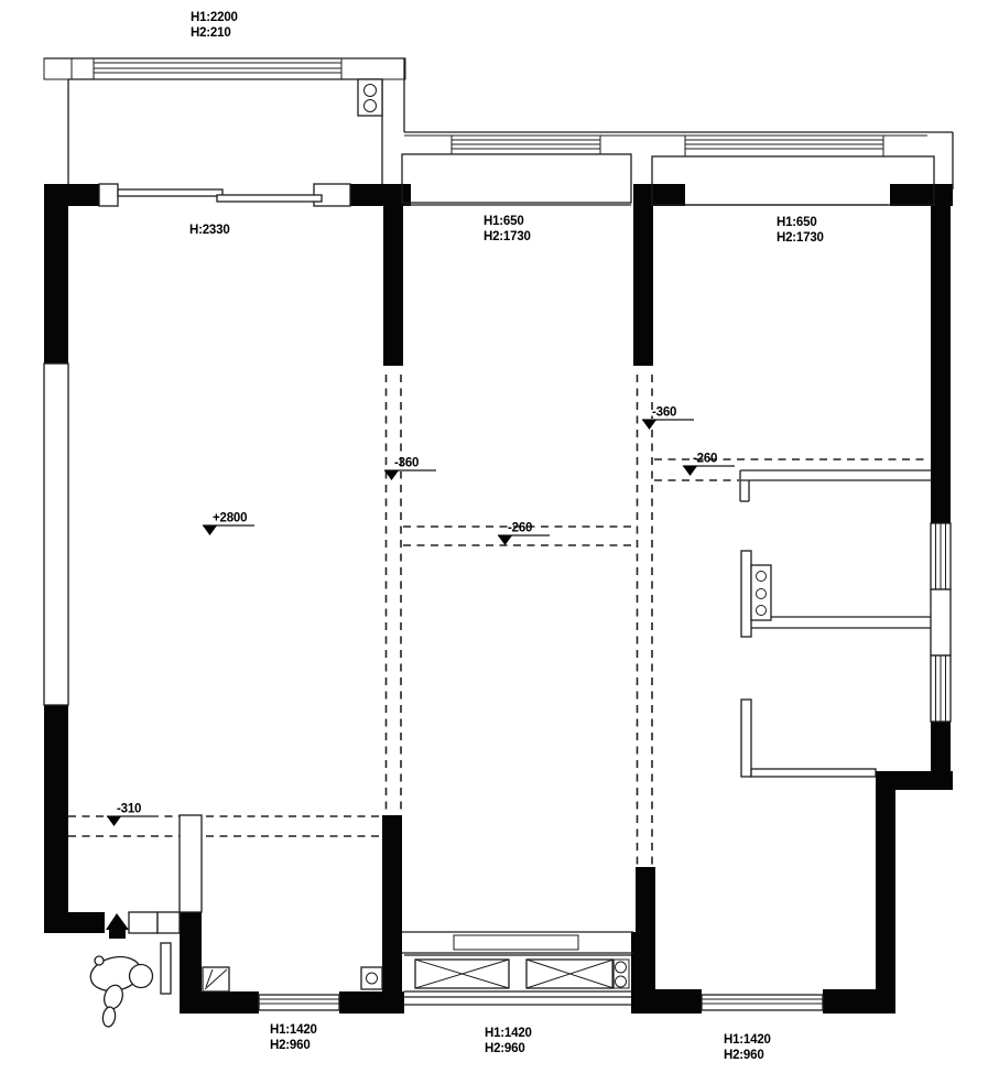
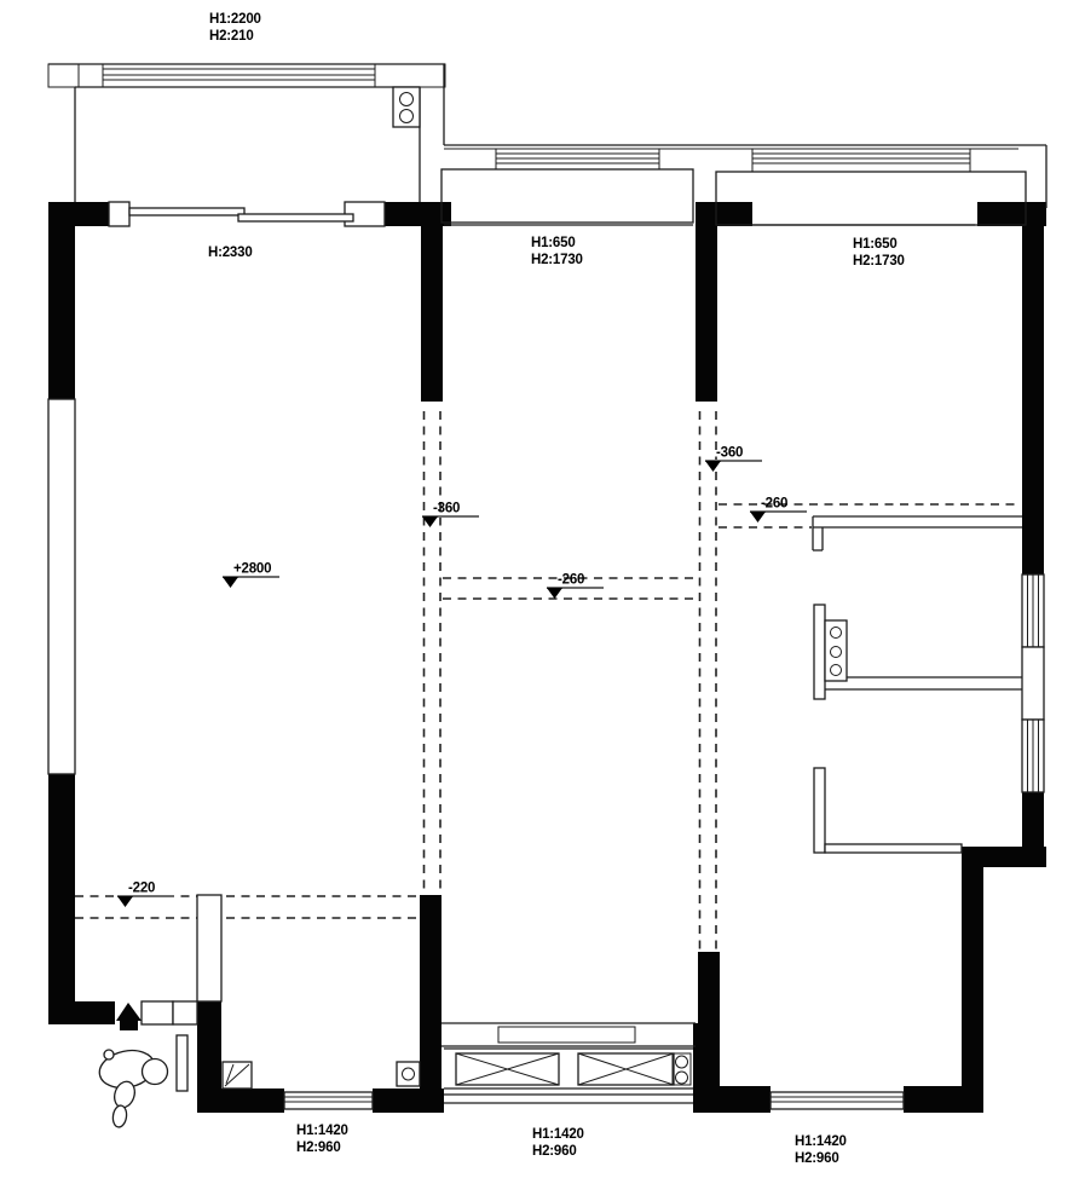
  H1:2200
  H2:210
  H:2330
  H1:650
  H2:1730
  H1:650
  H2:1730
  H1:1420
  H2:960
  H1:1420
  H2:960
  H1:1420
  H2:960
  +2800
  -360
  -360
  -260
  -260
- -310
+ -220
